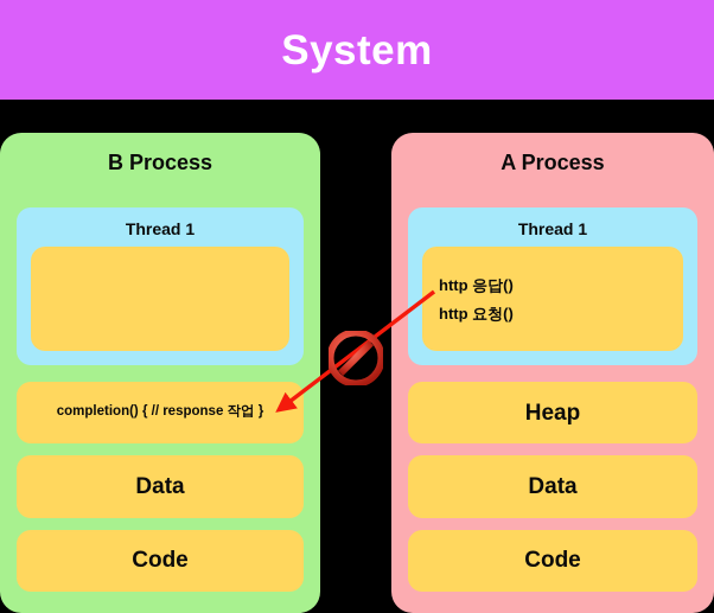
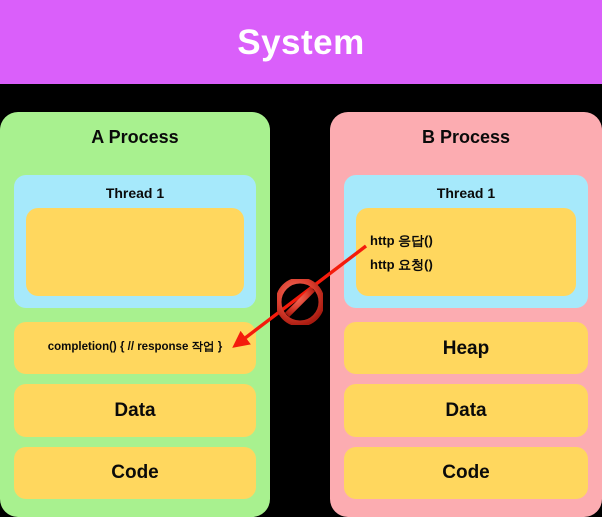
  System
- B Process
+ A Process
  Thread 1
  completion() { // response 작업 }
  Data
  Code
- A Process
+ B Process
  Thread 1
  http 응답()
  http 요청()
  Heap
  Data
  Code
